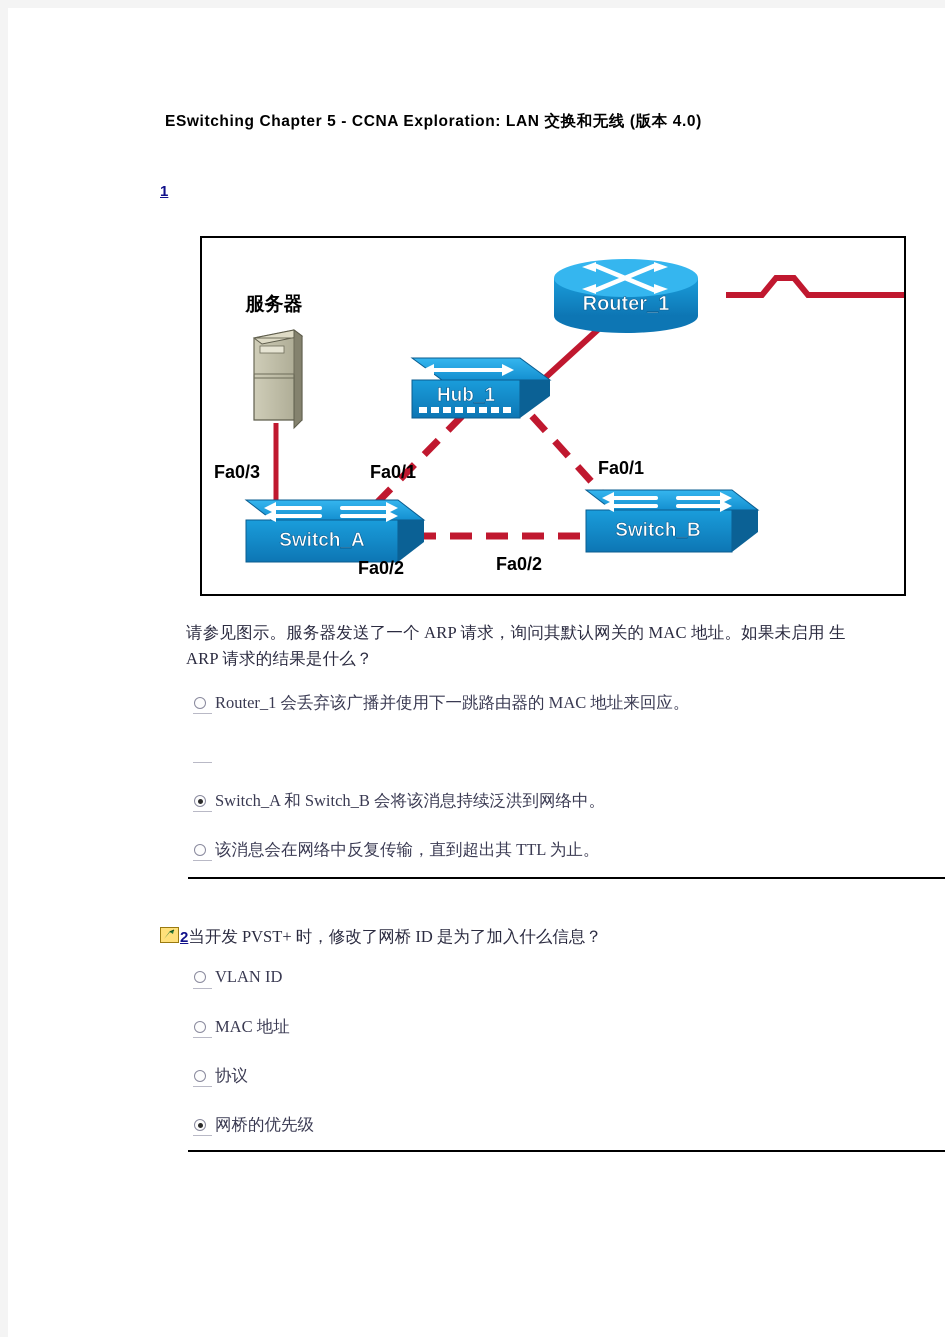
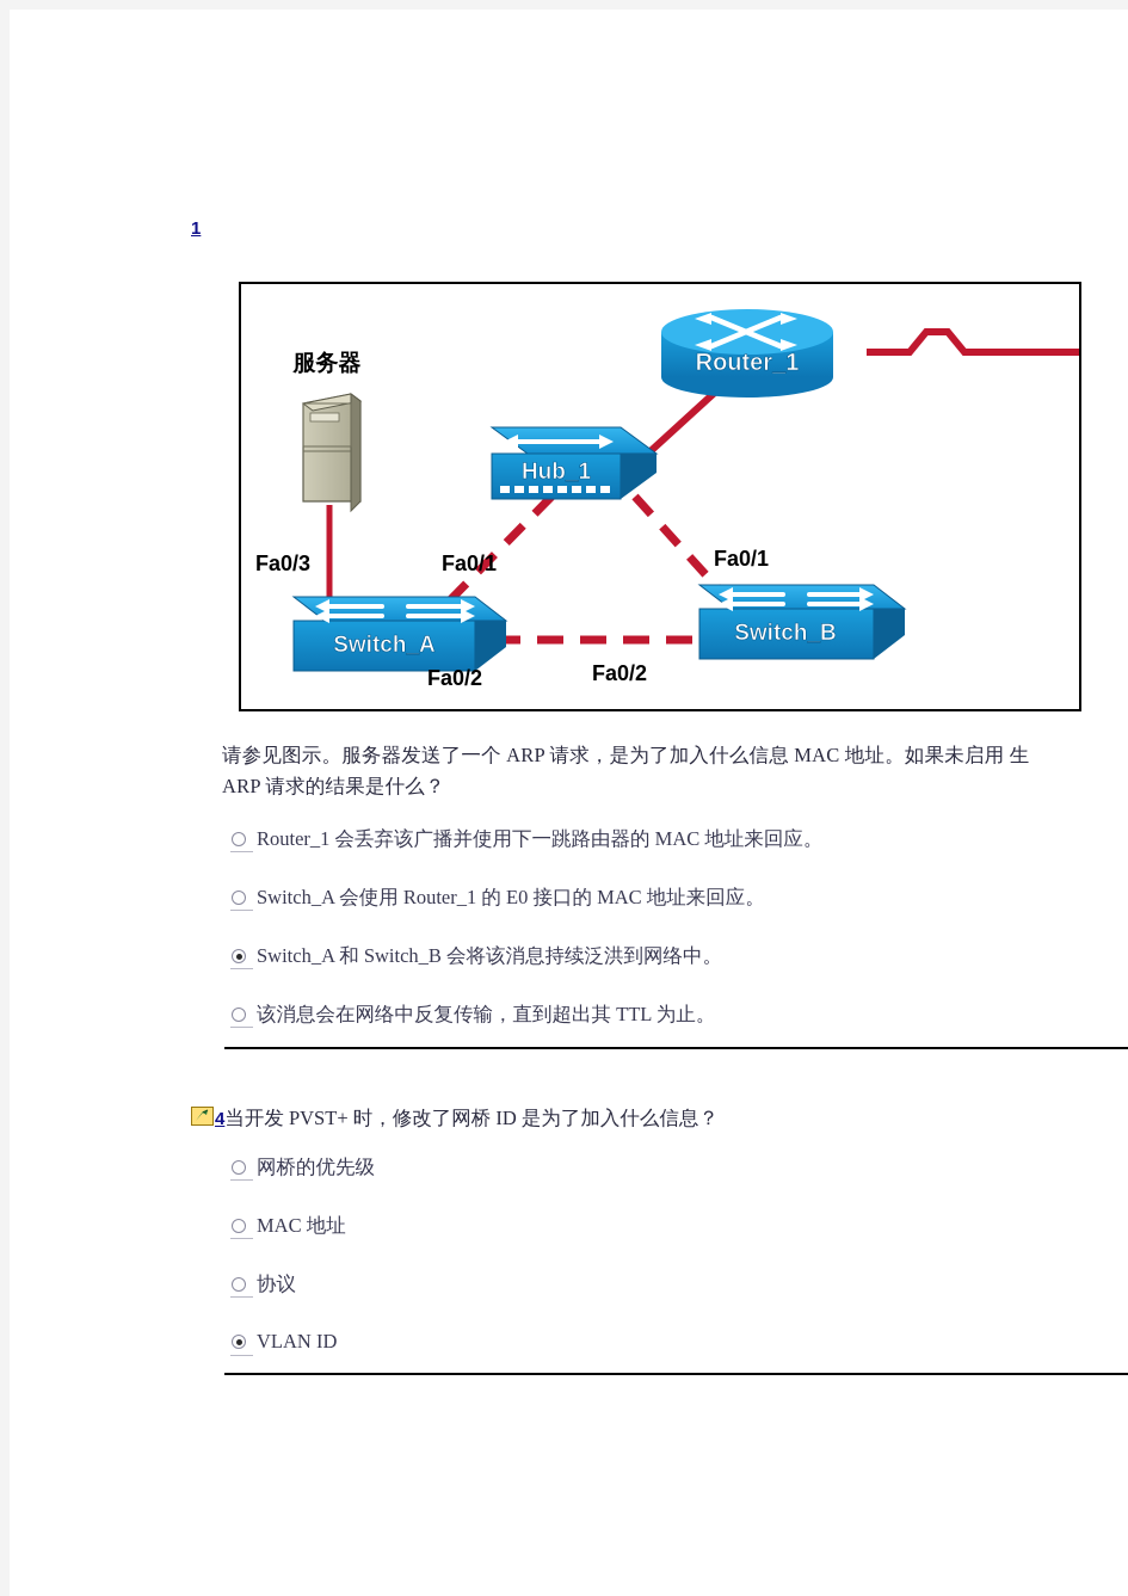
- ESwitching Chapter 5 - CCNA Exploration: LAN 交换和无线 (版本 4.0)
  1
  服务器
  Router_1
  Hub_1
  Switch_A
  Switch_B
  Fa0/3
  Fa0/1
  Fa0/1
  Fa0/2
  Fa0/2
- 请参见图示。服务器发送了一个 ARP 请求，询问其默认网关的 MAC 地址。如果未启用 生
+ 请参见图示。服务器发送了一个 ARP 请求，是为了加入什么信息 MAC 地址。如果未启用 生
  ARP 请求的结果是什么？
  Router_1 会丢弃该广播并使用下一跳路由器的 MAC 地址来回应。
+ Switch_A 会使用 Router_1 的 E0 接口的 MAC 地址来回应。
  Switch_A 和 Switch_B 会将该消息持续泛洪到网络中。
  该消息会在网络中反复传输，直到超出其 TTL 为止。
- 2当开发 PVST+ 时，修改了网桥 ID 是为了加入什么信息？
+ 4当开发 PVST+ 时，修改了网桥 ID 是为了加入什么信息？
- VLAN ID
+ 网桥的优先级
  MAC 地址
  协议
- 网桥的优先级
+ VLAN ID
